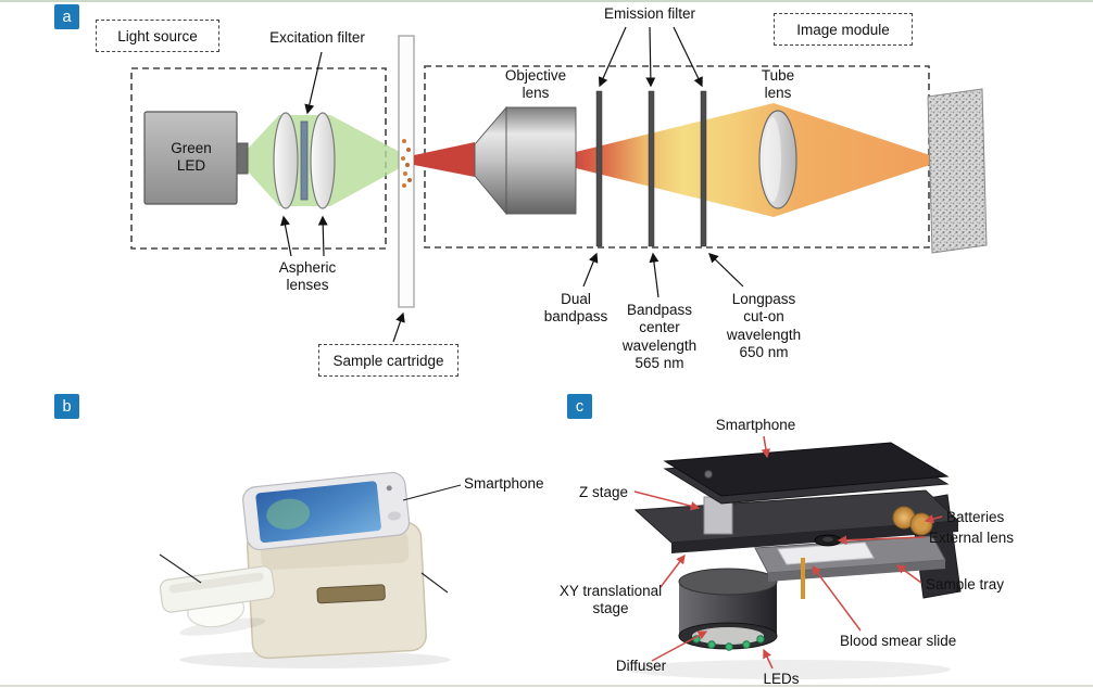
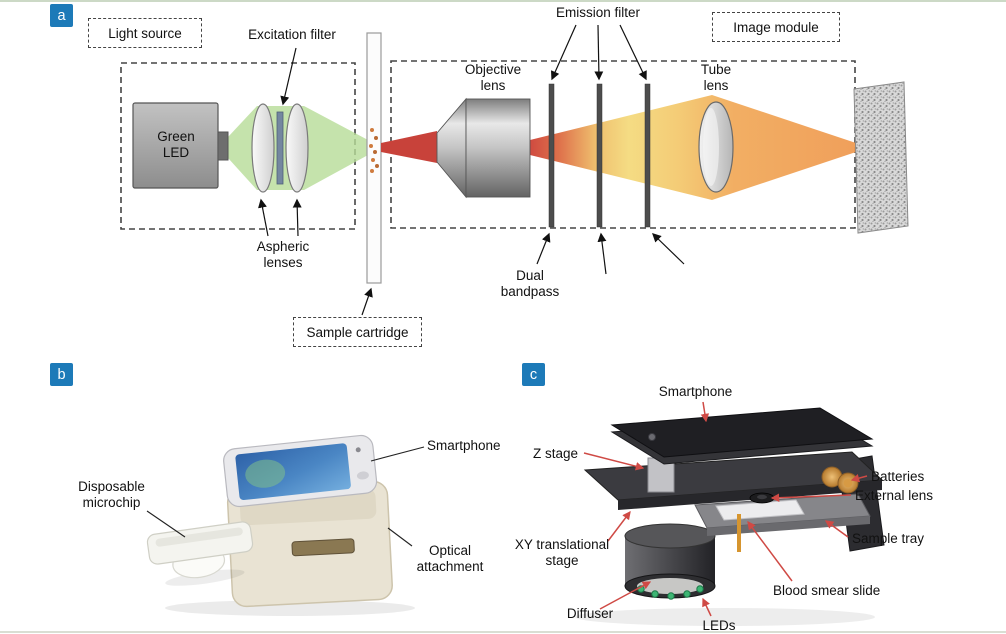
  a
  b
  c
  Light source
  Excitation filter
  Emission filter
  Image module
  Green LED
  Aspheric lenses
  Sample cartridge
  Objective lens
  Tube lens
  Dual bandpass
- Bandpass center wavelength 565 nm
- Longpass cut-on wavelength 650 nm
  Smartphone
+ Disposable microchip
+ Optical attachment
  Smartphone
  Z stage
  Batteries
  External lens
  XY translational stage
  Sample tray
  Blood smear slide
  Diffuser
  LEDs
